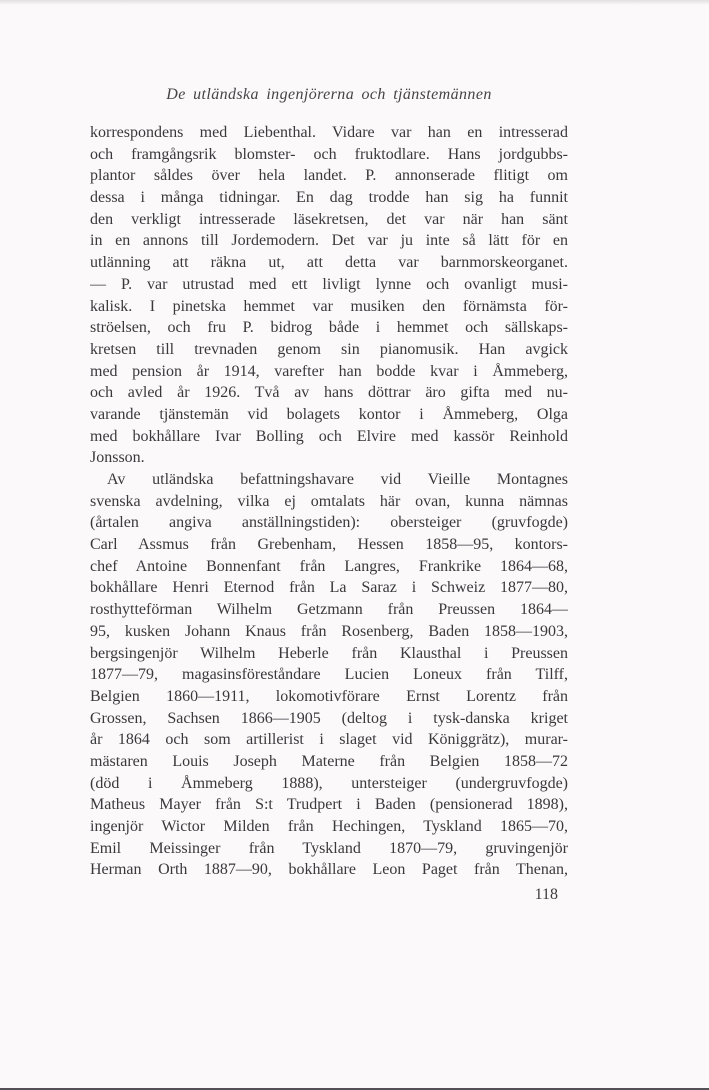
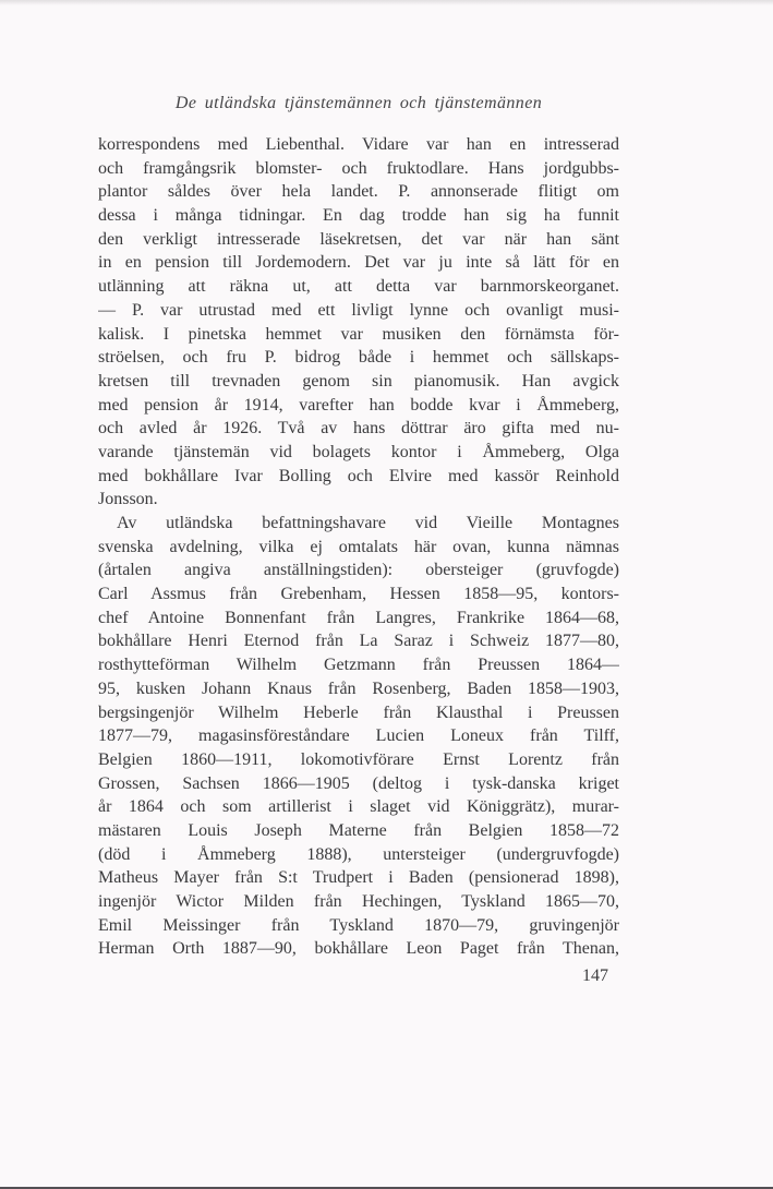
- De utländska ingenjörerna och tjänstemännen
+ De utländska tjänstemännen och tjänstemännen
  korrespondens med Liebenthal. Vidare var han en intresserad
  och framgångsrik blomster- och fruktodlare. Hans jordgubbs-
  plantor såldes över hela landet. P. annonserade flitigt om
  dessa i många tidningar. En dag trodde han sig ha funnit
  den verkligt intresserade läsekretsen, det var när han sänt
- in en annons till Jordemodern. Det var ju inte så lätt för en
+ in en pension till Jordemodern. Det var ju inte så lätt för en
  utlänning att räkna ut, att detta var barnmorskeorganet.
  — P. var utrustad med ett livligt lynne och ovanligt musi-
  kalisk. I pinetska hemmet var musiken den förnämsta för-
  ströelsen, och fru P. bidrog både i hemmet och sällskaps-
  kretsen till trevnaden genom sin pianomusik. Han avgick
  med pension år 1914, varefter han bodde kvar i Åmmeberg,
  och avled år 1926. Två av hans döttrar äro gifta med nu-
  varande tjänstemän vid bolagets kontor i Åmmeberg, Olga
  med bokhållare Ivar Bolling och Elvire med kassör Reinhold
  Jonsson.
  Av utländska befattningshavare vid Vieille Montagnes
  svenska avdelning, vilka ej omtalats här ovan, kunna nämnas
  (årtalen angiva anställningstiden): obersteiger (gruvfogde)
  Carl Assmus från Grebenham, Hessen 1858—95, kontors-
  chef Antoine Bonnenfant från Langres, Frankrike 1864—68,
  bokhållare Henri Eternod från La Saraz i Schweiz 1877—80,
  rosthytteförman Wilhelm Getzmann från Preussen 1864—
  95, kusken Johann Knaus från Rosenberg, Baden 1858—1903,
  bergsingenjör Wilhelm Heberle från Klausthal i Preussen
  1877—79, magasinsföreståndare Lucien Loneux från Tilff,
  Belgien 1860—1911, lokomotivförare Ernst Lorentz från
  Grossen, Sachsen 1866—1905 (deltog i tysk-danska kriget
  år 1864 och som artillerist i slaget vid Königgrätz), murar-
  mästaren Louis Joseph Materne från Belgien 1858—72
  (död i Åmmeberg 1888), untersteiger (undergruvfogde)
  Matheus Mayer från S:t Trudpert i Baden (pensionerad 1898),
  ingenjör Wictor Milden från Hechingen, Tyskland 1865—70,
  Emil Meissinger från Tyskland 1870—79, gruvingenjör
  Herman Orth 1887—90, bokhållare Leon Paget från Thenan,
- 118
+ 147
